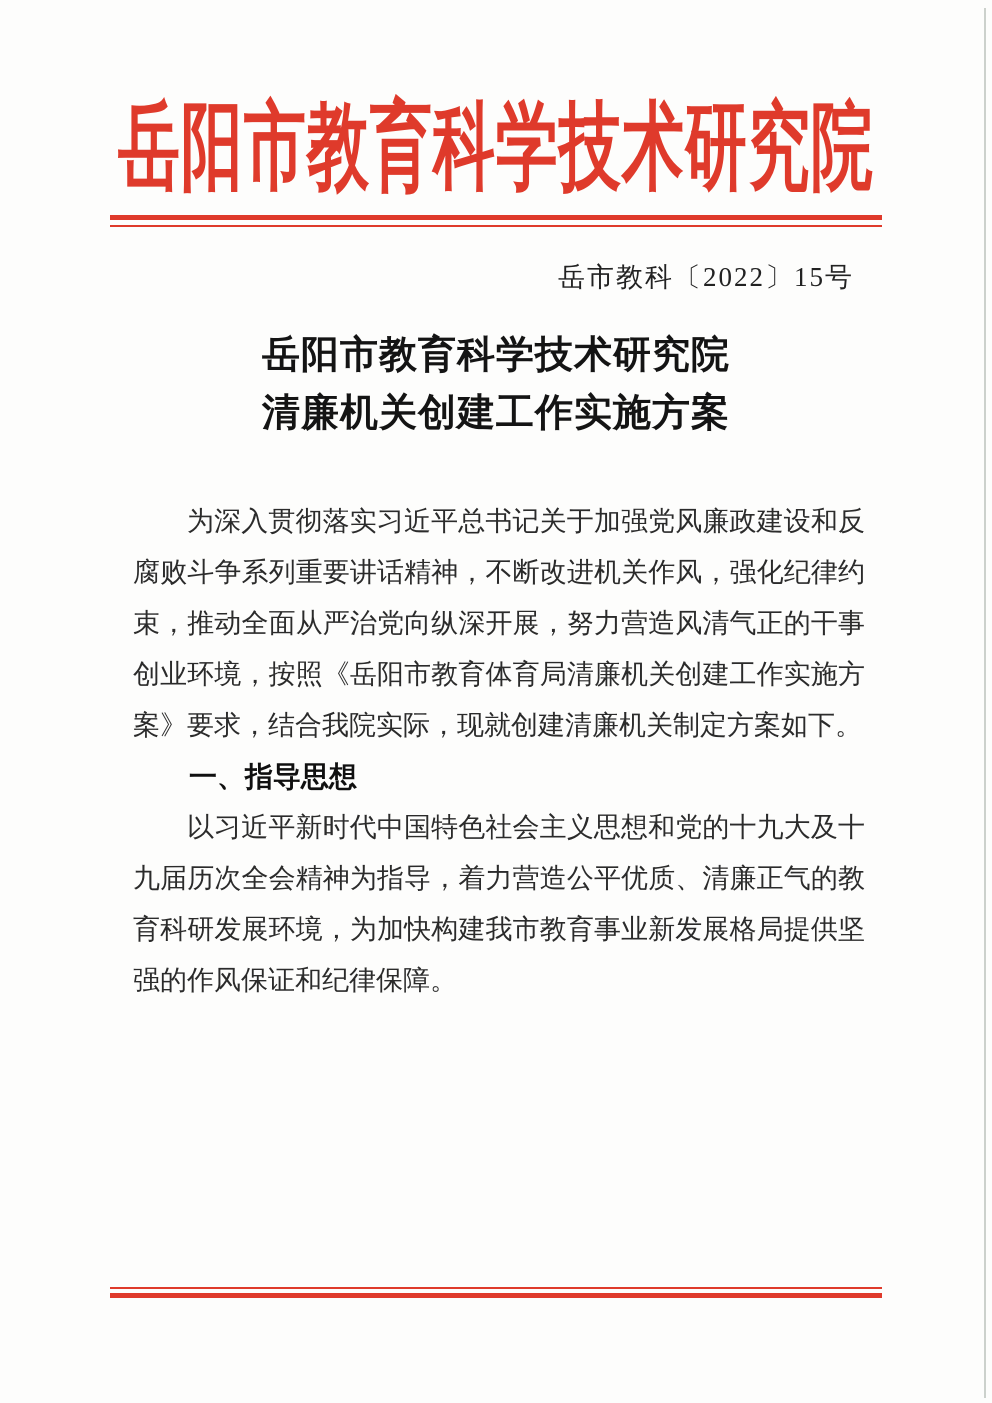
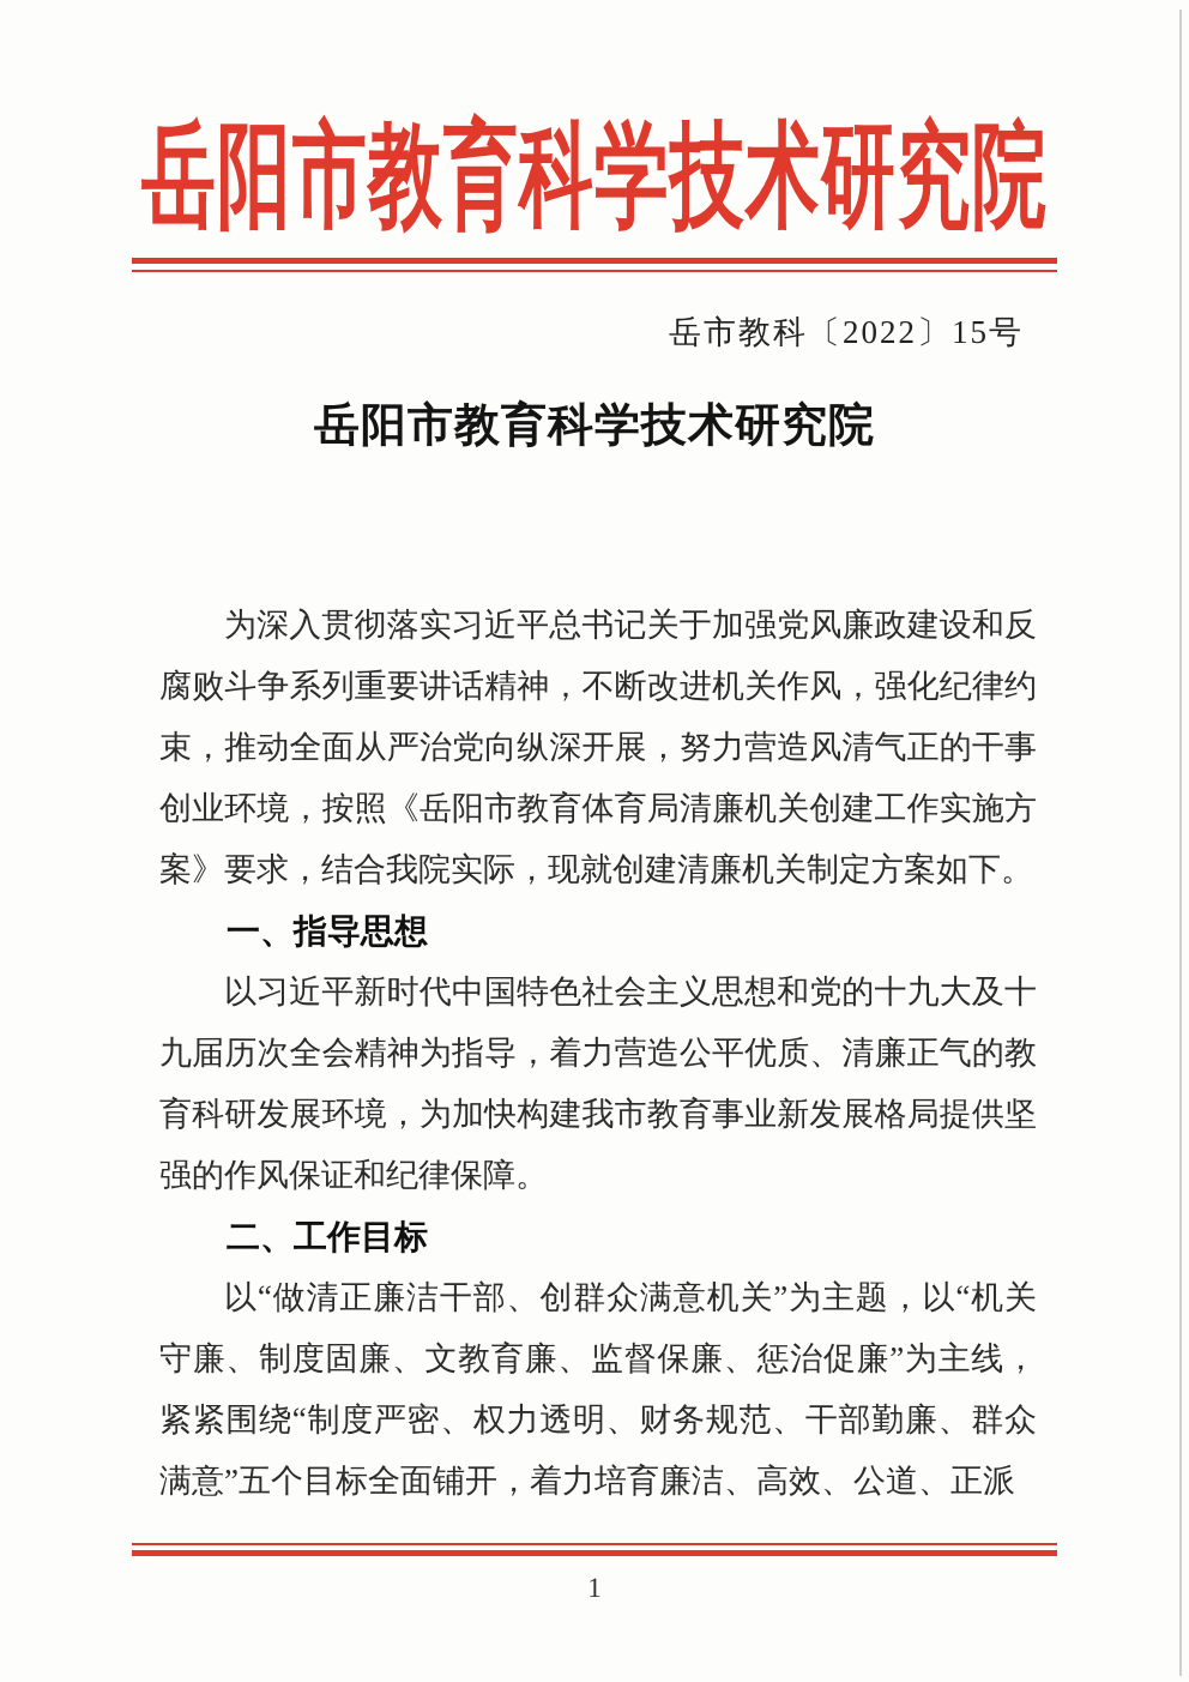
  岳阳市教育科学技术研究院
  岳市教科〔2022〕15号
  岳阳市教育科学技术研究院
- 清廉机关创建工作实施方案
  为深入贯彻落实习近平总书记关于加强党风廉政建设和反腐败斗争系列重要讲话精神，不断改进机关作风，强化纪律约束，推动全面从严治党向纵深开展，努力营造风清气正的干事创业环境，按照《岳阳市教育体育局清廉机关创建工作实施方案》要求，结合我院实际，现就创建清廉机关制定方案如下。
  一、指导思想
  以习近平新时代中国特色社会主义思想和党的十九大及十九届历次全会精神为指导，着力营造公平优质、清廉正气的教育科研发展环境，为加快构建我市教育事业新发展格局提供坚强的作风保证和纪律保障。
+ 二、工作目标
+ 以“做清正廉洁干部、创群众满意机关”为主题，以“机关守廉、制度固廉、文教育廉、监督保廉、惩治促廉”为主线，紧紧围绕“制度严密、权力透明、财务规范、干部勤廉、群众满意”五个目标全面铺开，着力培育廉洁、高效、公道、正派
+ 1
